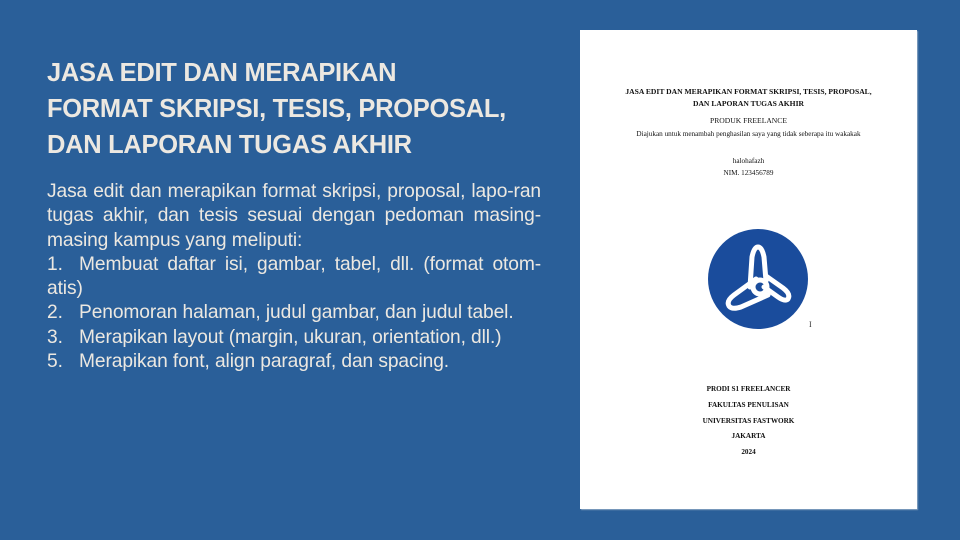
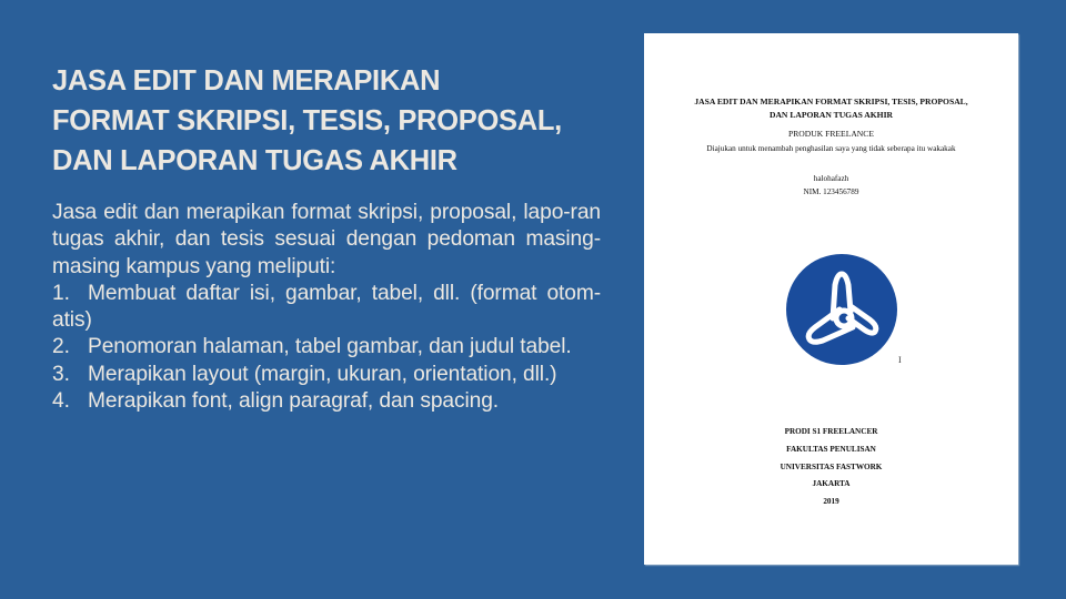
  JASA EDIT DAN MERAPIKAN
  FORMAT SKRIPSI, TESIS, PROPOSAL,
  DAN LAPORAN TUGAS AKHIR
  Jasa edit dan merapikan format skripsi, proposal, lapo-ran tugas akhir, dan tesis sesuai dengan pedoman masing-masing kampus yang meliputi:
  1. Membuat daftar isi, gambar, tabel, dll. (format otom-atis)
- 2. Penomoran halaman, judul gambar, dan judul tabel.
+ 2. Penomoran halaman, tabel gambar, dan judul tabel.
  3. Merapikan layout (margin, ukuran, orientation, dll.)
- 5. Merapikan font, align paragraf, dan spacing.
+ 4. Merapikan font, align paragraf, dan spacing.
  JASA EDIT DAN MERAPIKAN FORMAT SKRIPSI, TESIS, PROPOSAL,
  DAN LAPORAN TUGAS AKHIR
  PRODUK FREELANCE
  Diajukan untuk menambah penghasilan saya yang tidak seberapa itu wakakak
  halohafazh
  NIM. 123456789
  I
  PRODI S1 FREELANCER
  FAKULTAS PENULISAN
  UNIVERSITAS FASTWORK
  JAKARTA
- 2024
+ 2019
